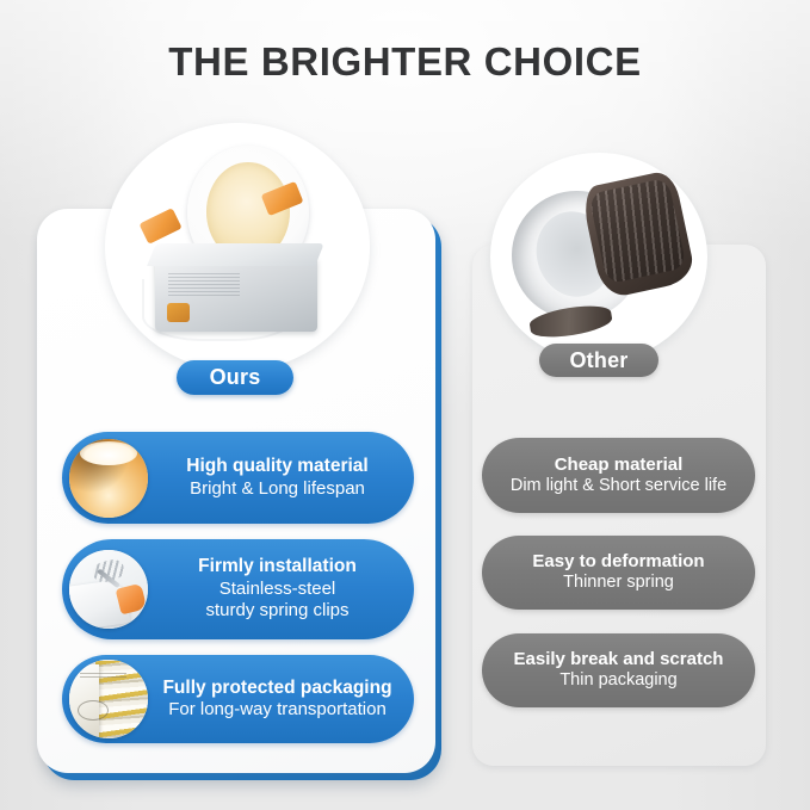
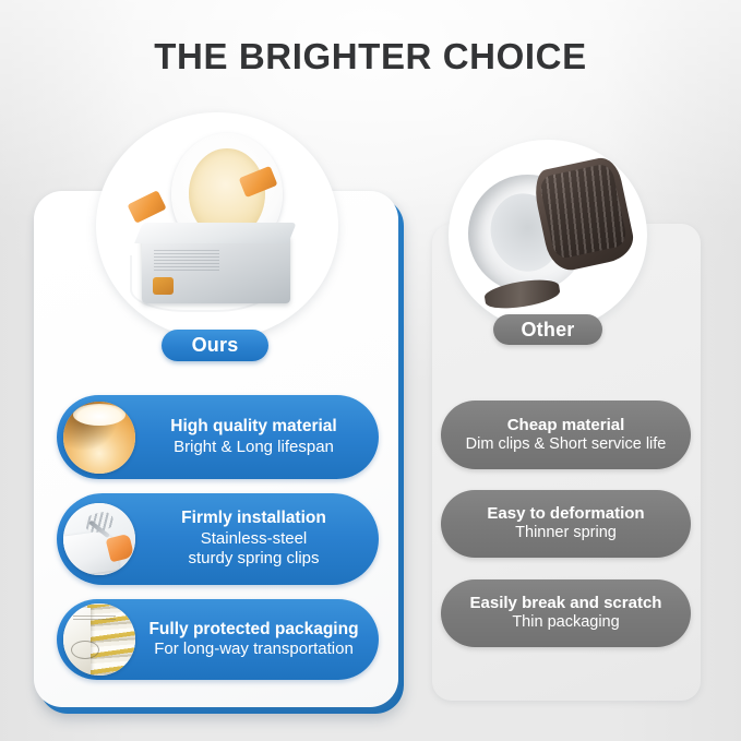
  THE BRIGHTER CHOICE
  Ours
  High quality material
  Bright & Long lifespan
  Firmly installation
  Stainless-steel
  sturdy spring clips
  Fully protected packaging
  For long-way transportation
  Other
  Cheap material
- Dim light & Short service life
+ Dim clips & Short service life
  Easy to deformation
  Thinner spring
  Easily break and scratch
  Thin packaging
